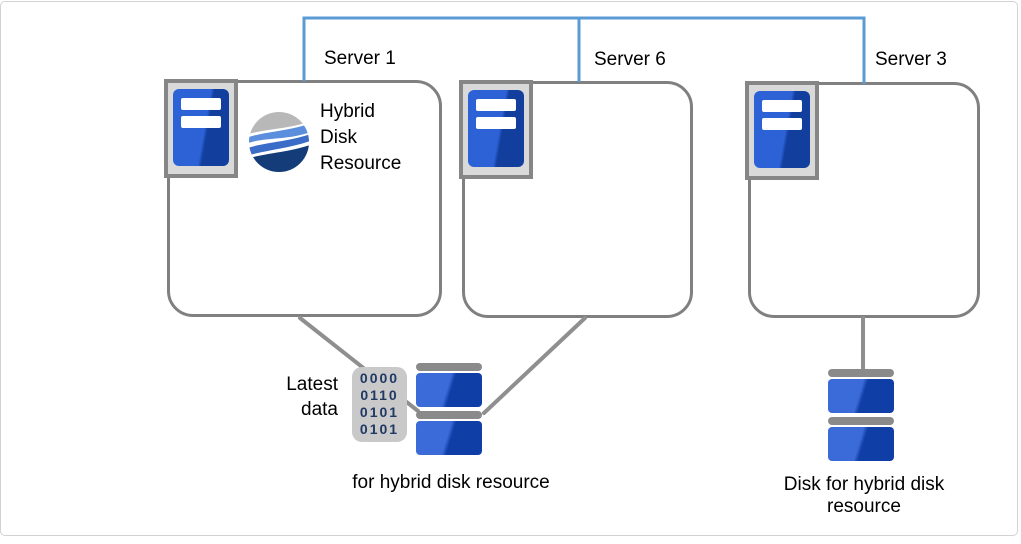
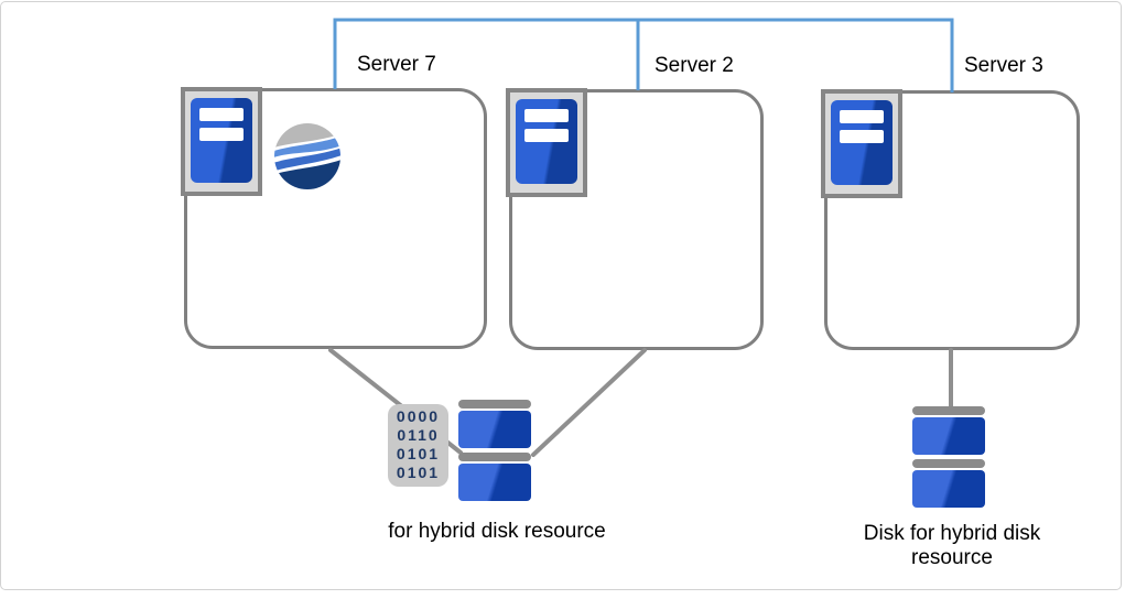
- Server 1
+ Server 7
- Server 6
+ Server 2
  Server 3
- Hybrid
- Disk
- Resource
- Latest
- data
  0000
  0110
  0101
  0101
  for hybrid disk resource
  Disk for hybrid disk
  resource
